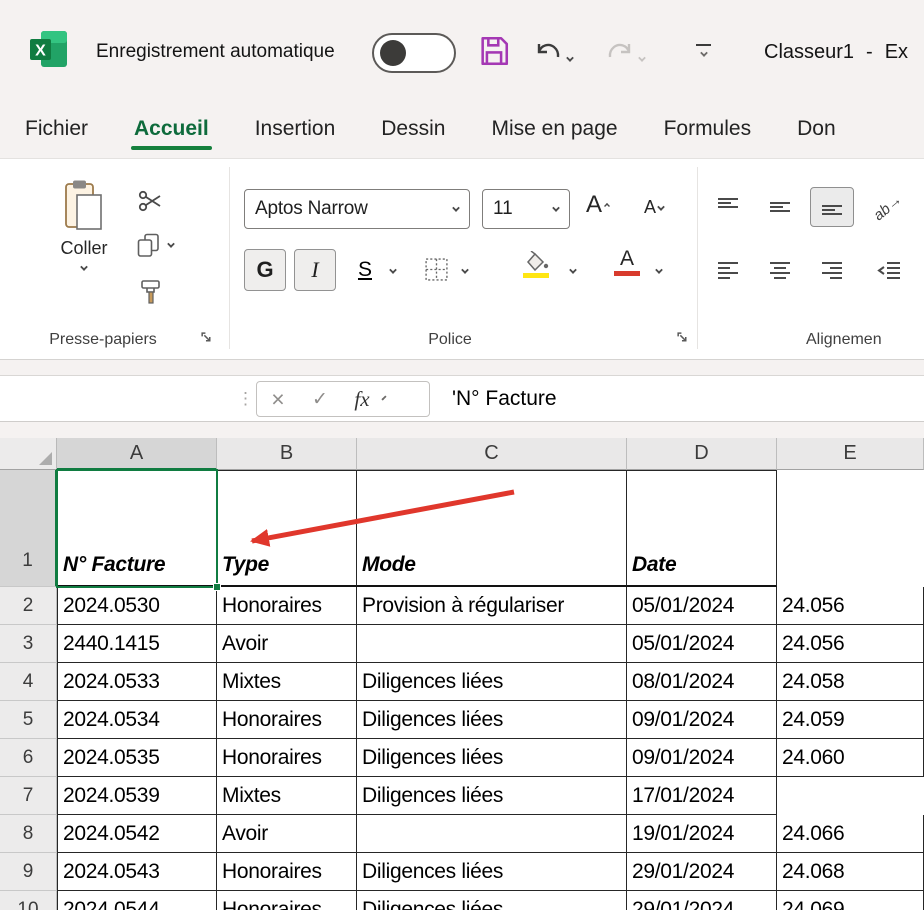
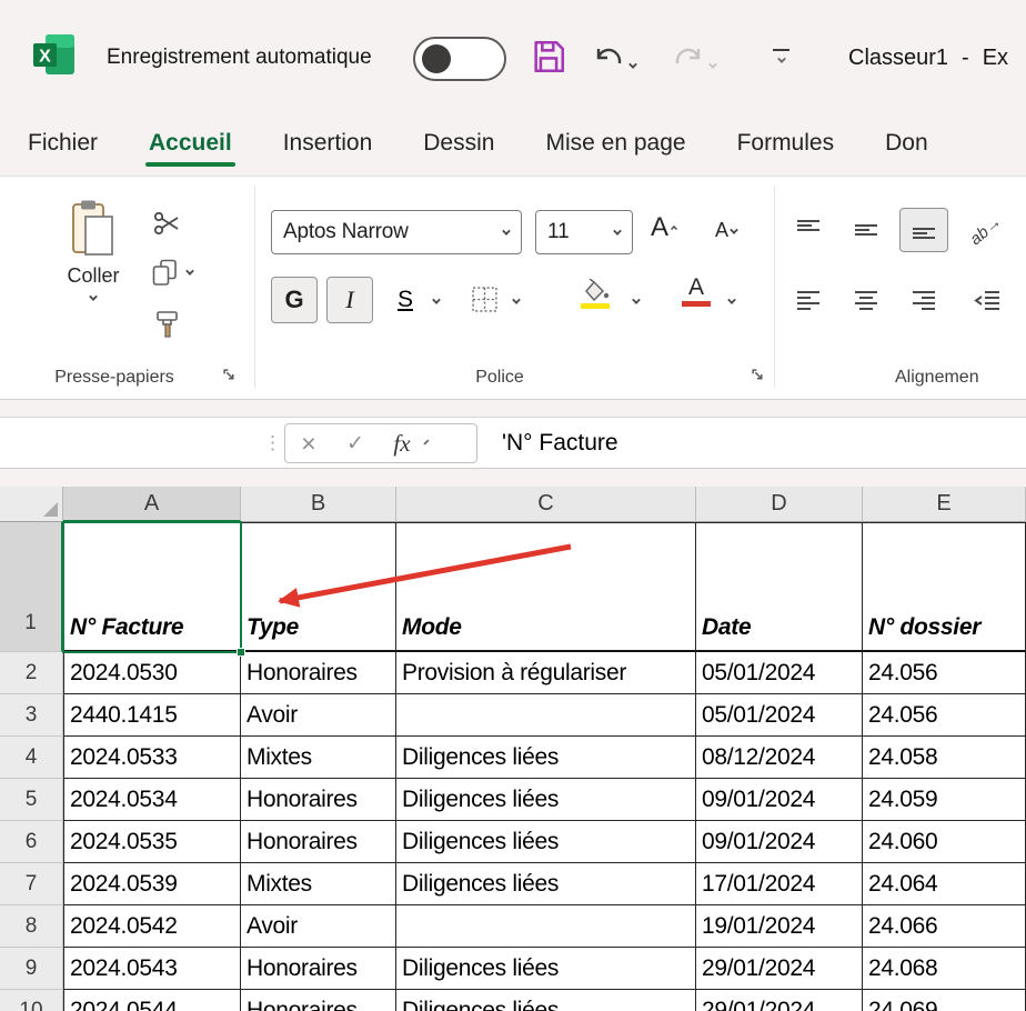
  X
  Enregistrement automatique
  Classeur1 - Ex
  Fichier
  Accueil
  Insertion
  Dessin
  Mise en page
  Formules
  Don
  Coller
  Presse-papiers
  Aptos Narrow
  11
  A
  A
  G
  I
  S
  A
  Police
  Alignemen
  ⋮
  ×
  ✓
  fx
  'N° Facture
  A
  B
  C
  D
  E
  1
  N° Facture
  Type
  Mode
  Date
+ N° dossier
  2
  2024.0530
  Honoraires
  Provision à régulariser
  05/01/2024
  24.056
  3
  2440.1415
  Avoir
  05/01/2024
  24.056
  4
  2024.0533
  Mixtes
  Diligences liées
- 08/01/2024
+ 08/12/2024
  24.058
  5
  2024.0534
  Honoraires
  Diligences liées
  09/01/2024
  24.059
  6
  2024.0535
  Honoraires
  Diligences liées
  09/01/2024
  24.060
  7
  2024.0539
  Mixtes
  Diligences liées
  17/01/2024
+ 24.064
  8
  2024.0542
  Avoir
  19/01/2024
  24.066
  9
  2024.0543
  Honoraires
  Diligences liées
  29/01/2024
  24.068
  10
  2024.0544
  Honoraires
  Diligences liées
  29/01/2024
  24.069
